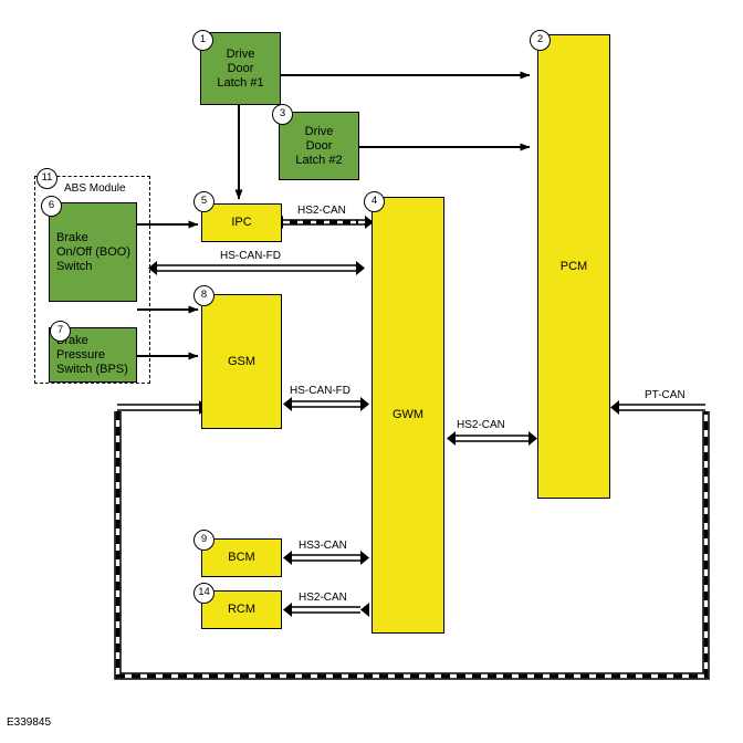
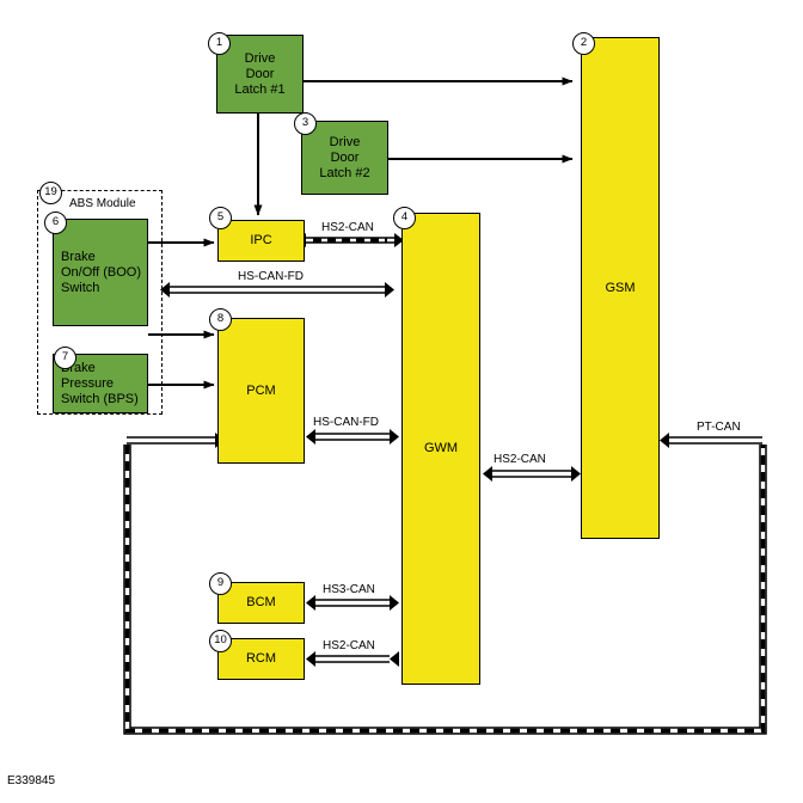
  ABS Module
- 11
+ 19
  Drive
  Door
  Latch #1
  1
- PCM
+ GSM
  2
  Drive
  Door
  Latch #2
  3
  GWM
  4
  IPC
  5
  Brake
  On/Off (BOO)
  Switch
  6
  rake
  Pressure
  Switch (BPS)
  7
- GSM
+ PCM
  8
  BCM
  9
  RCM
- 14
+ 10
  HS2-CAN
  HS-CAN-FD
  HS-CAN-FD
  HS2-CAN
  PT-CAN
  HS3-CAN
  HS2-CAN
  E339845
